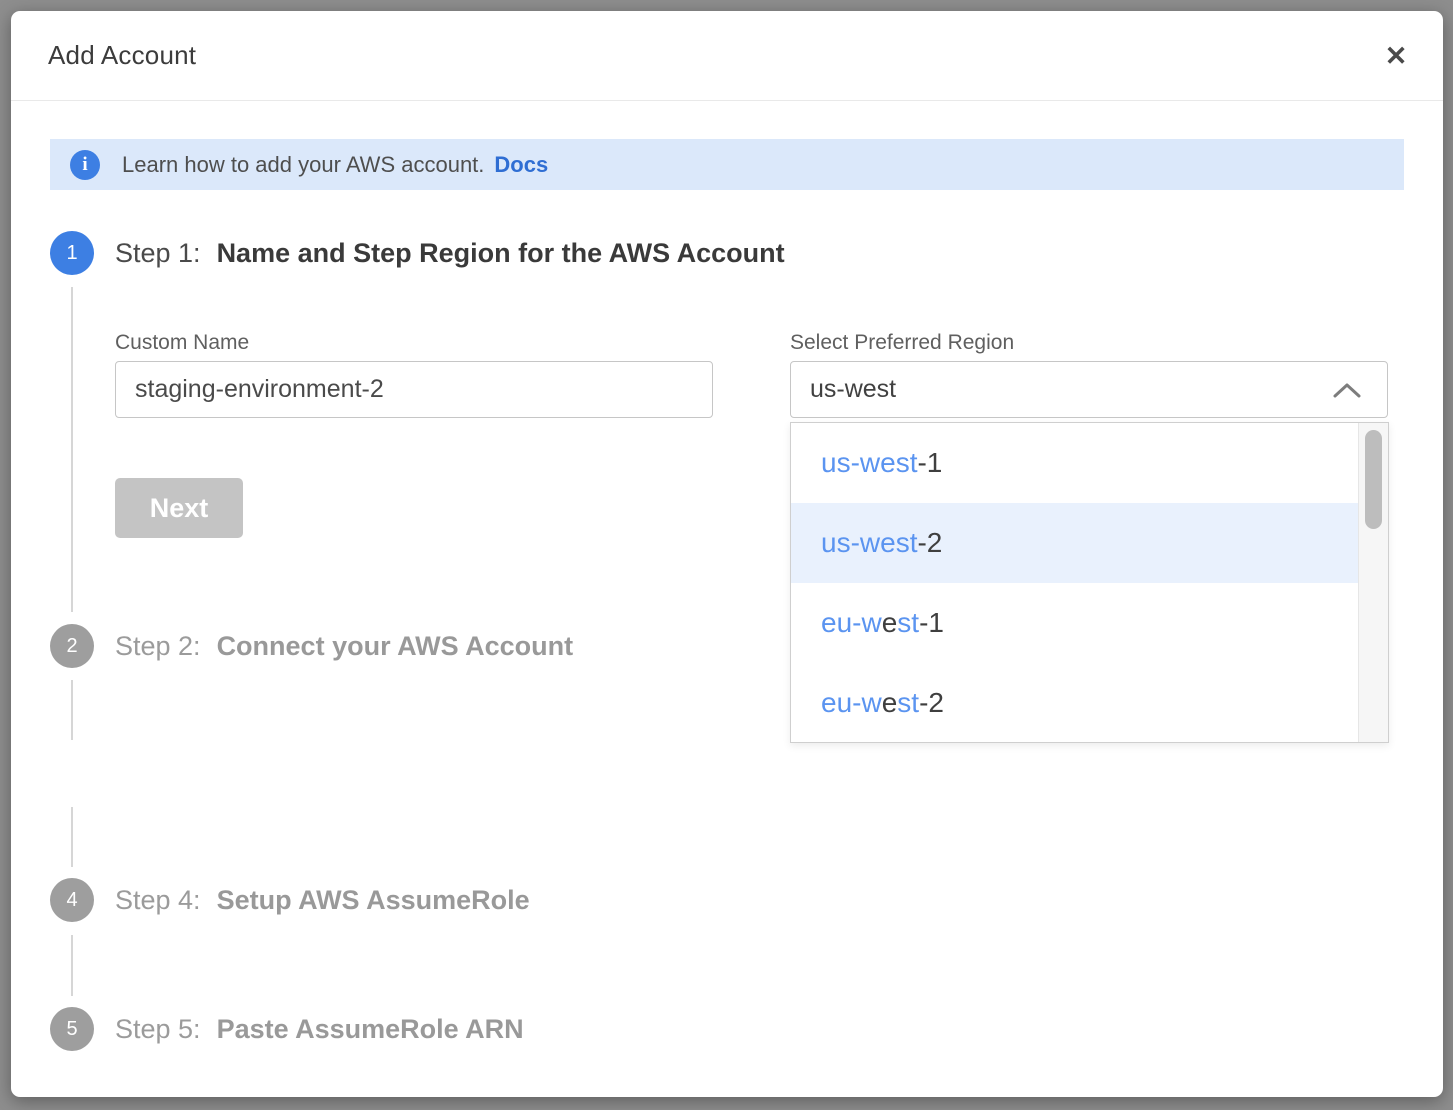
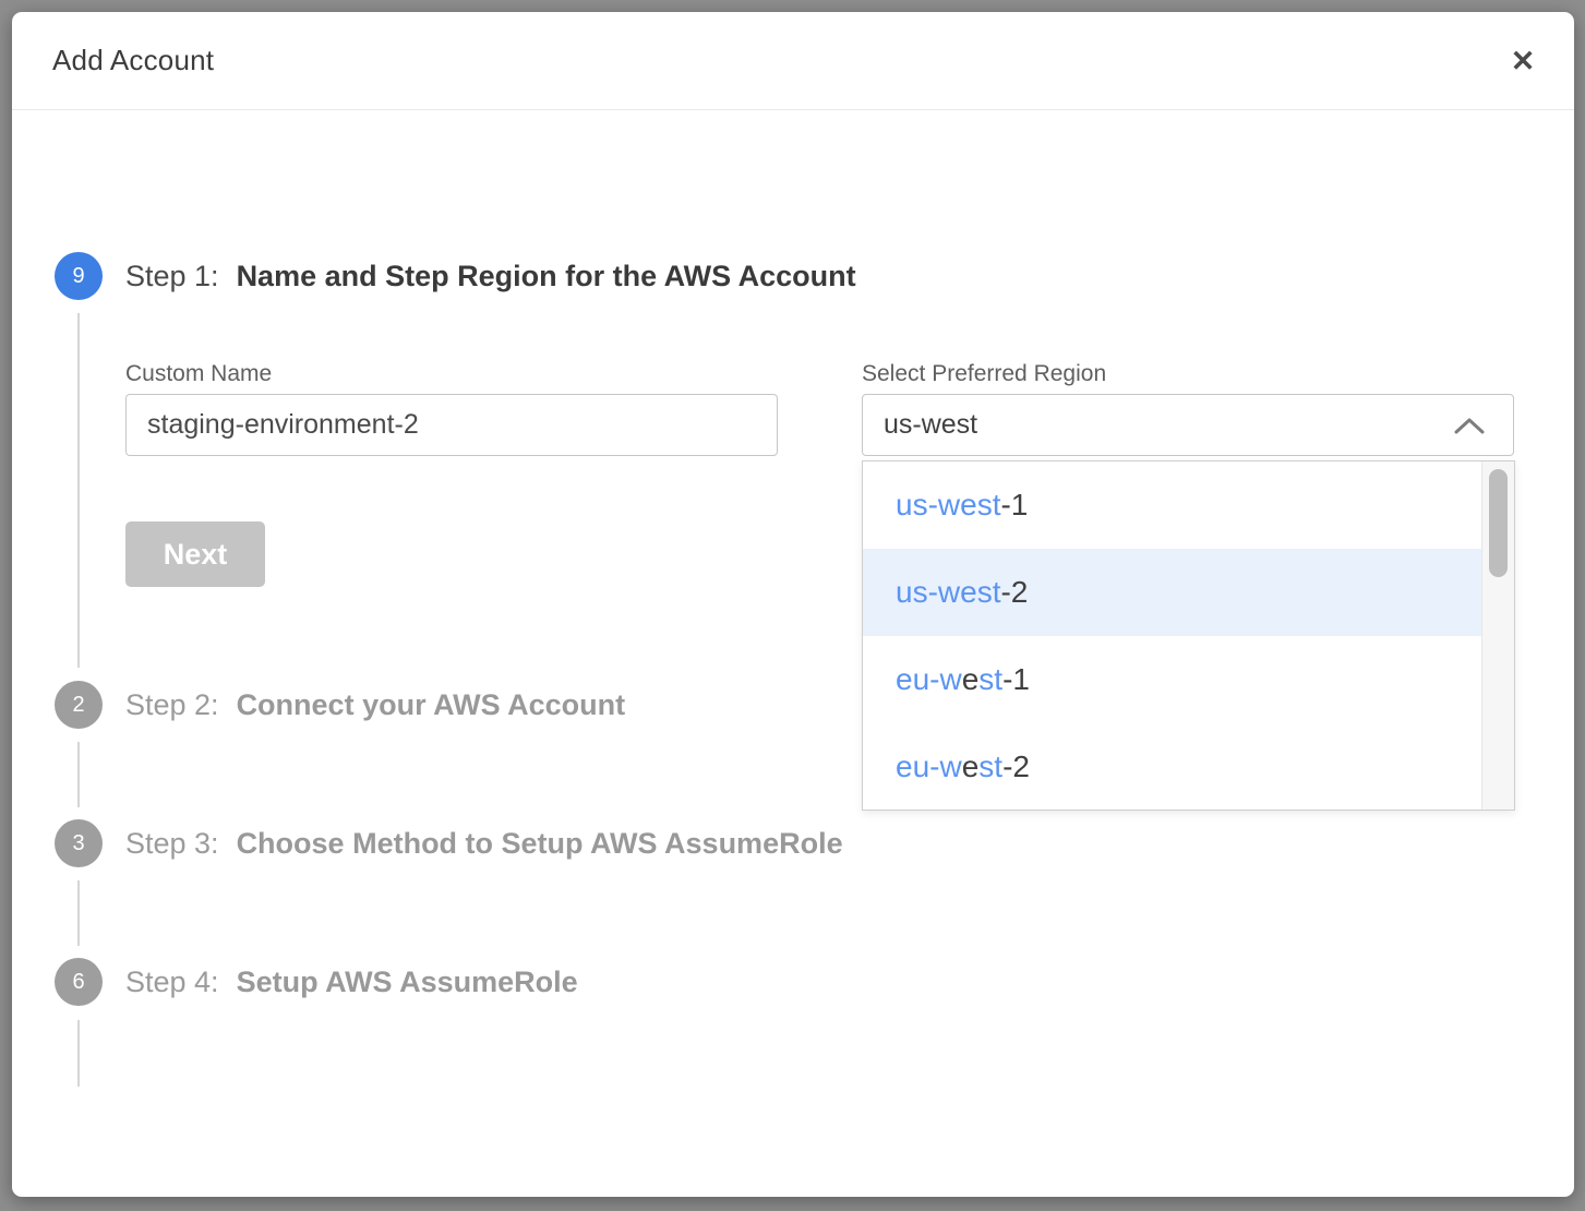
  Add Account
  ✕
- i
- Learn how to add your AWS account.
- Docs
- 1
+ 9
  Step 1:
  Name and Step Region for the AWS Account
  Custom Name
  staging-environment-2
  Select Preferred Region
  us-west
  Next
  us-west
  -1
  us-west
  -2
  eu-w
  e
  st
  -1
  eu-w
  e
  st
  -2
  2
  Step 2:
  Connect your AWS Account
+ 3
+ Step 3:
+ Choose Method to Setup AWS AssumeRole
- 4
+ 6
  Step 4:
  Setup AWS AssumeRole
- 5
- Step 5:
- Paste AssumeRole ARN
